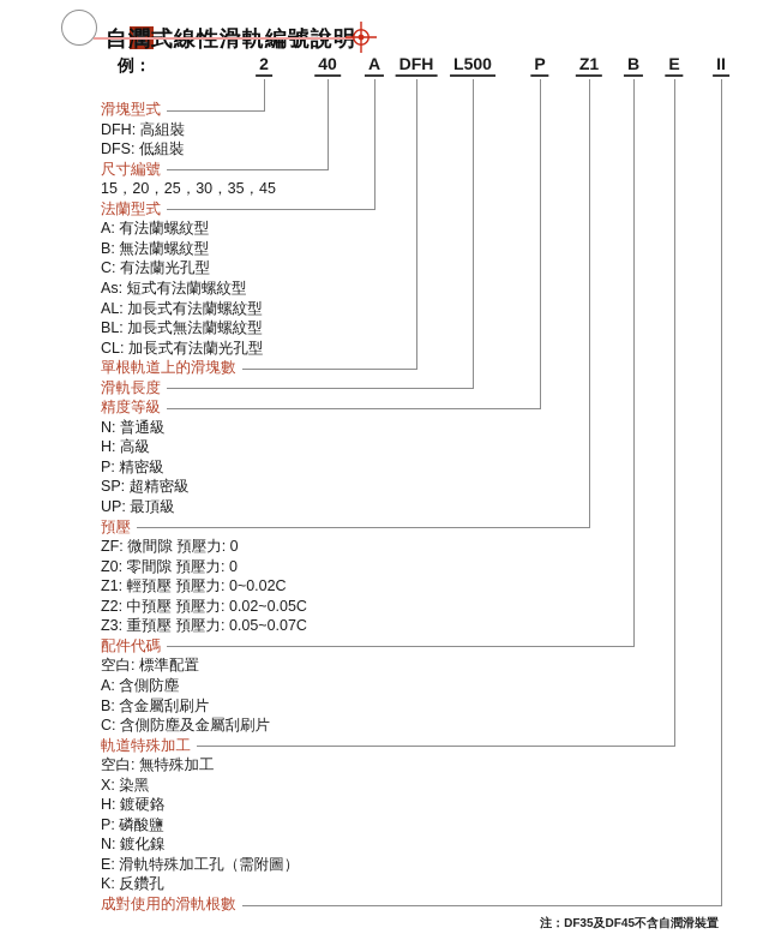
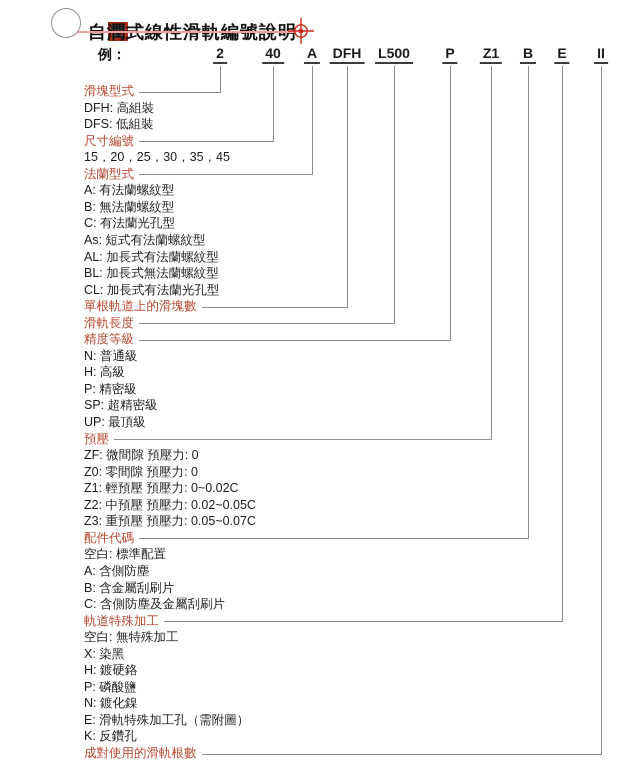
  例：
  2
  40
  A
  DFH
  L500
  P
  Z1
  B
  E
  II
  滑塊型式
  DFH: 高組裝
  DFS: 低組裝
  尺寸編號
  15，20，25，30，35，45
  法蘭型式
  A: 有法蘭螺紋型
  B: 無法蘭螺紋型
  C: 有法蘭光孔型
  As: 短式有法蘭螺紋型
  AL: 加長式有法蘭螺紋型
  BL: 加長式無法蘭螺紋型
  CL: 加長式有法蘭光孔型
  單根軌道上的滑塊數
  滑軌長度
  精度等級
  N: 普通級
  H: 高級
  P: 精密級
  SP: 超精密級
  UP: 最頂級
  預壓
  ZF: 微間隙 預壓力: 0
  Z0: 零間隙 預壓力: 0
  Z1: 輕預壓 預壓力: 0~0.02C
  Z2: 中預壓 預壓力: 0.02~0.05C
  Z3: 重預壓 預壓力: 0.05~0.07C
  配件代碼
  空白: 標準配置
  A: 含側防塵
  B: 含金屬刮刷片
  C: 含側防塵及金屬刮刷片
  軌道特殊加工
  空白: 無特殊加工
  X: 染黑
  H: 鍍硬鉻
  P: 磷酸鹽
  N: 鍍化鎳
  E: 滑軌特殊加工孔（需附圖）
  K: 反鑽孔
  成對使用的滑軌根數
- 注：DF35及DF45不含自潤滑裝置
